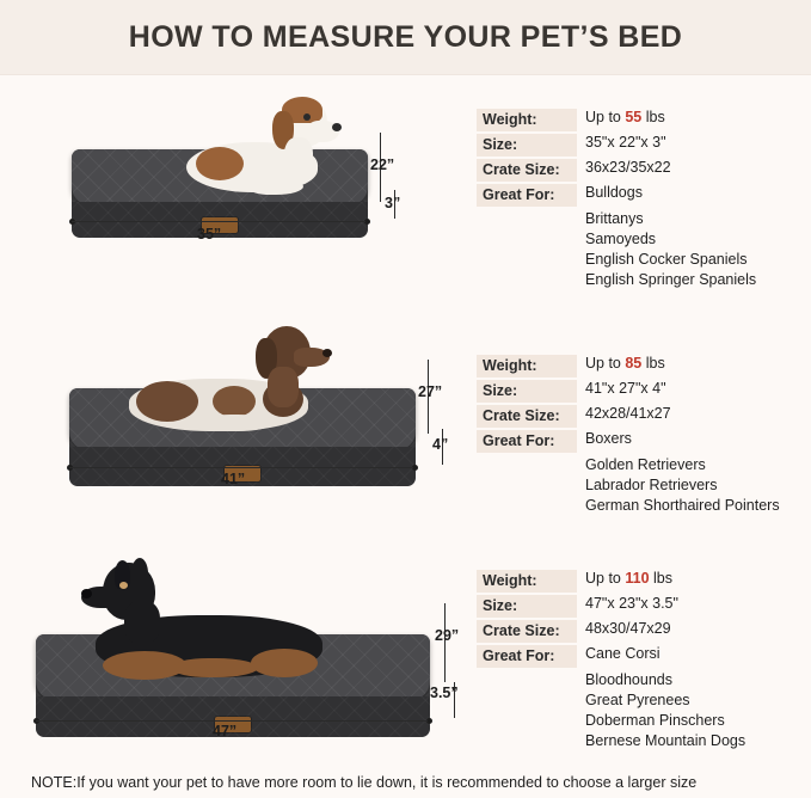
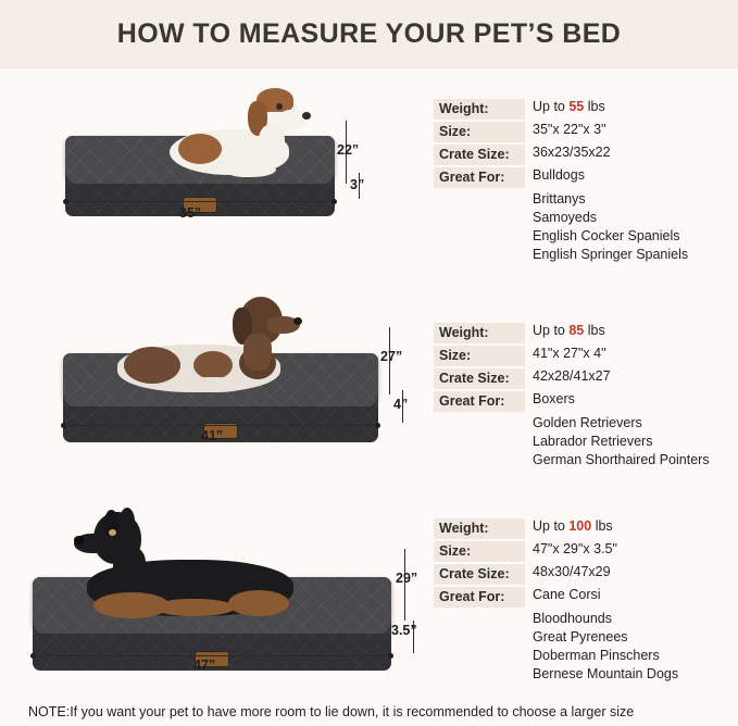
  HOW TO MEASURE YOUR PET’S BED
  35”
  22”
  3”
  Weight:
  Up to 55 lbs
  Size:
  35"x 22"x 3"
  Crate Size:
  36x23/35x22
  Great For:
  Bulldogs
  Brittanys
  Samoyeds
  English Cocker Spaniels
  English Springer Spaniels
  41”
  27”
  4”
  Weight:
  Up to 85 lbs
  Size:
  41"x 27"x 4"
  Crate Size:
  42x28/41x27
  Great For:
  Boxers
  Golden Retrievers
  Labrador Retrievers
  German Shorthaired Pointers
  47”
  29”
  3.5”
  Weight:
- Up to 110 lbs
+ Up to 100 lbs
  Size:
- 47"x 23"x 3.5"
+ 47"x 29"x 3.5"
  Crate Size:
  48x30/47x29
  Great For:
  Cane Corsi
  Bloodhounds
  Great Pyrenees
  Doberman Pinschers
  Bernese Mountain Dogs
  NOTE:If you want your pet to have more room to lie down, it is recommended to choose a larger size
